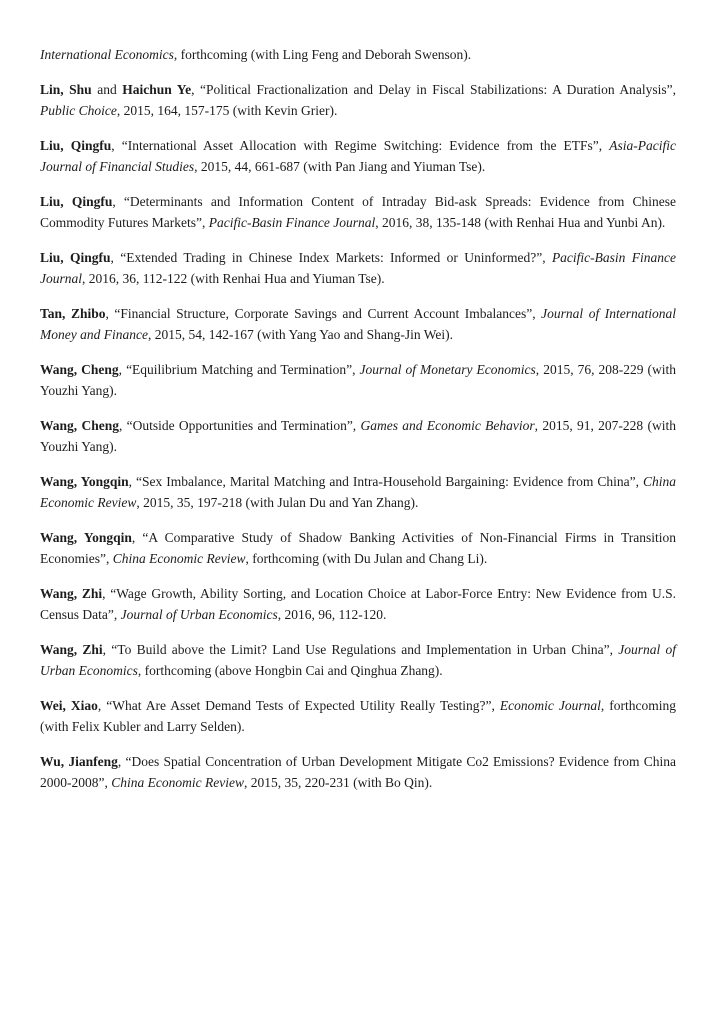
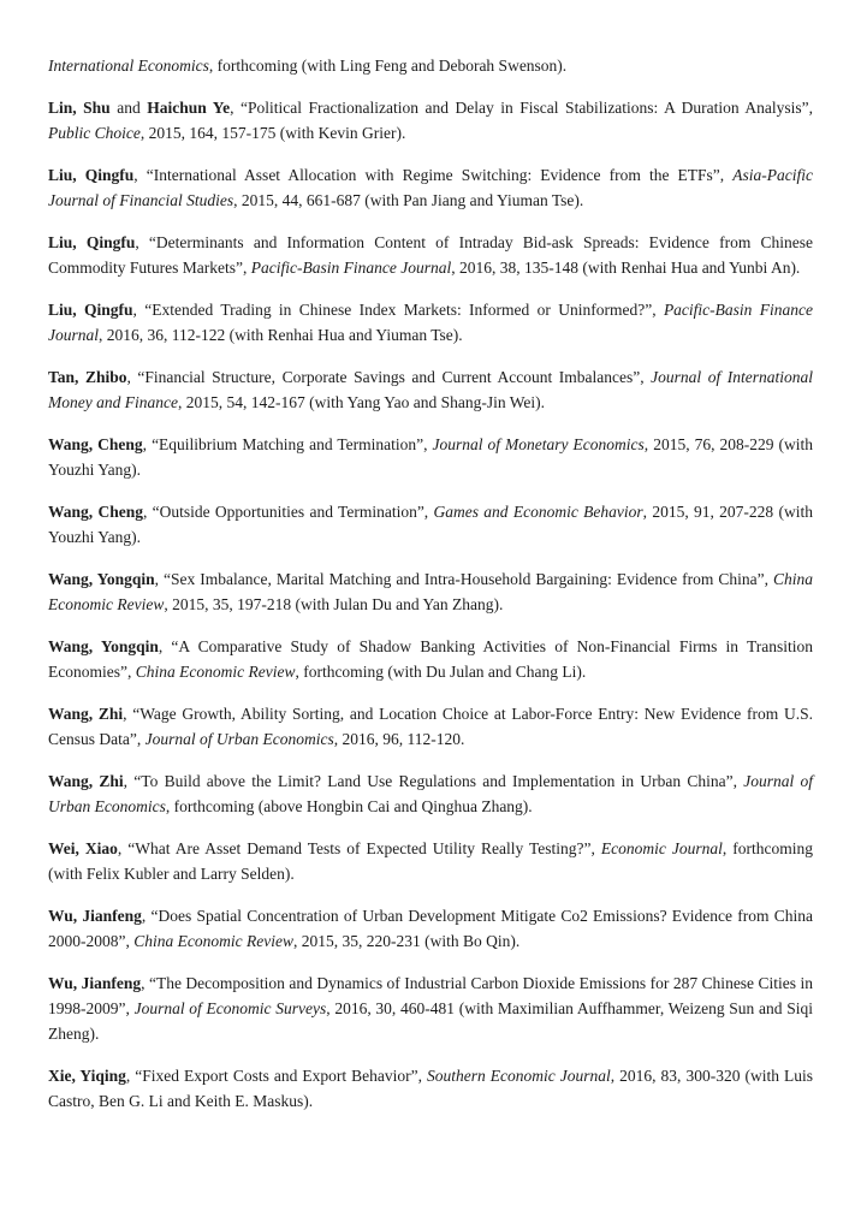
  International Economics, forthcoming (with Ling Feng and Deborah Swenson).
  Lin, Shu and Haichun Ye, “Political Fractionalization and Delay in Fiscal Stabilizations: A Duration Analysis”, Public Choice, 2015, 164, 157-175 (with Kevin Grier).
  Liu, Qingfu, “International Asset Allocation with Regime Switching: Evidence from the ETFs”, Asia-Pacific Journal of Financial Studies, 2015, 44, 661-687 (with Pan Jiang and Yiuman Tse).
  Liu, Qingfu, “Determinants and Information Content of Intraday Bid-ask Spreads: Evidence from Chinese Commodity Futures Markets”, Pacific-Basin Finance Journal, 2016, 38, 135-148 (with Renhai Hua and Yunbi An).
  Liu, Qingfu, “Extended Trading in Chinese Index Markets: Informed or Uninformed?”, Pacific-Basin Finance Journal, 2016, 36, 112-122 (with Renhai Hua and Yiuman Tse).
  Tan, Zhibo, “Financial Structure, Corporate Savings and Current Account Imbalances”, Journal of International Money and Finance, 2015, 54, 142-167 (with Yang Yao and Shang-Jin Wei).
  Wang, Cheng, “Equilibrium Matching and Termination”, Journal of Monetary Economics, 2015, 76, 208-229 (with Youzhi Yang).
  Wang, Cheng, “Outside Opportunities and Termination”, Games and Economic Behavior, 2015, 91, 207-228 (with Youzhi Yang).
  Wang, Yongqin, “Sex Imbalance, Marital Matching and Intra-Household Bargaining: Evidence from China”, China Economic Review, 2015, 35, 197-218 (with Julan Du and Yan Zhang).
  Wang, Yongqin, “A Comparative Study of Shadow Banking Activities of Non-Financial Firms in Transition Economies”, China Economic Review, forthcoming (with Du Julan and Chang Li).
  Wang, Zhi, “Wage Growth, Ability Sorting, and Location Choice at Labor-Force Entry: New Evidence from U.S. Census Data”, Journal of Urban Economics, 2016, 96, 112-120.
  Wang, Zhi, “To Build above the Limit? Land Use Regulations and Implementation in Urban China”, Journal of Urban Economics, forthcoming (above Hongbin Cai and Qinghua Zhang).
  Wei, Xiao, “What Are Asset Demand Tests of Expected Utility Really Testing?”, Economic Journal, forthcoming (with Felix Kubler and Larry Selden).
  Wu, Jianfeng, “Does Spatial Concentration of Urban Development Mitigate Co2 Emissions? Evidence from China 2000-2008”, China Economic Review, 2015, 35, 220-231 (with Bo Qin).
+ Wu, Jianfeng, “The Decomposition and Dynamics of Industrial Carbon Dioxide Emissions for 287 Chinese Cities in 1998-2009”, Journal of Economic Surveys, 2016, 30, 460-481 (with Maximilian Auffhammer, Weizeng Sun and Siqi Zheng).
+ Xie, Yiqing, “Fixed Export Costs and Export Behavior”, Southern Economic Journal, 2016, 83, 300-320 (with Luis Castro, Ben G. Li and Keith E. Maskus).
